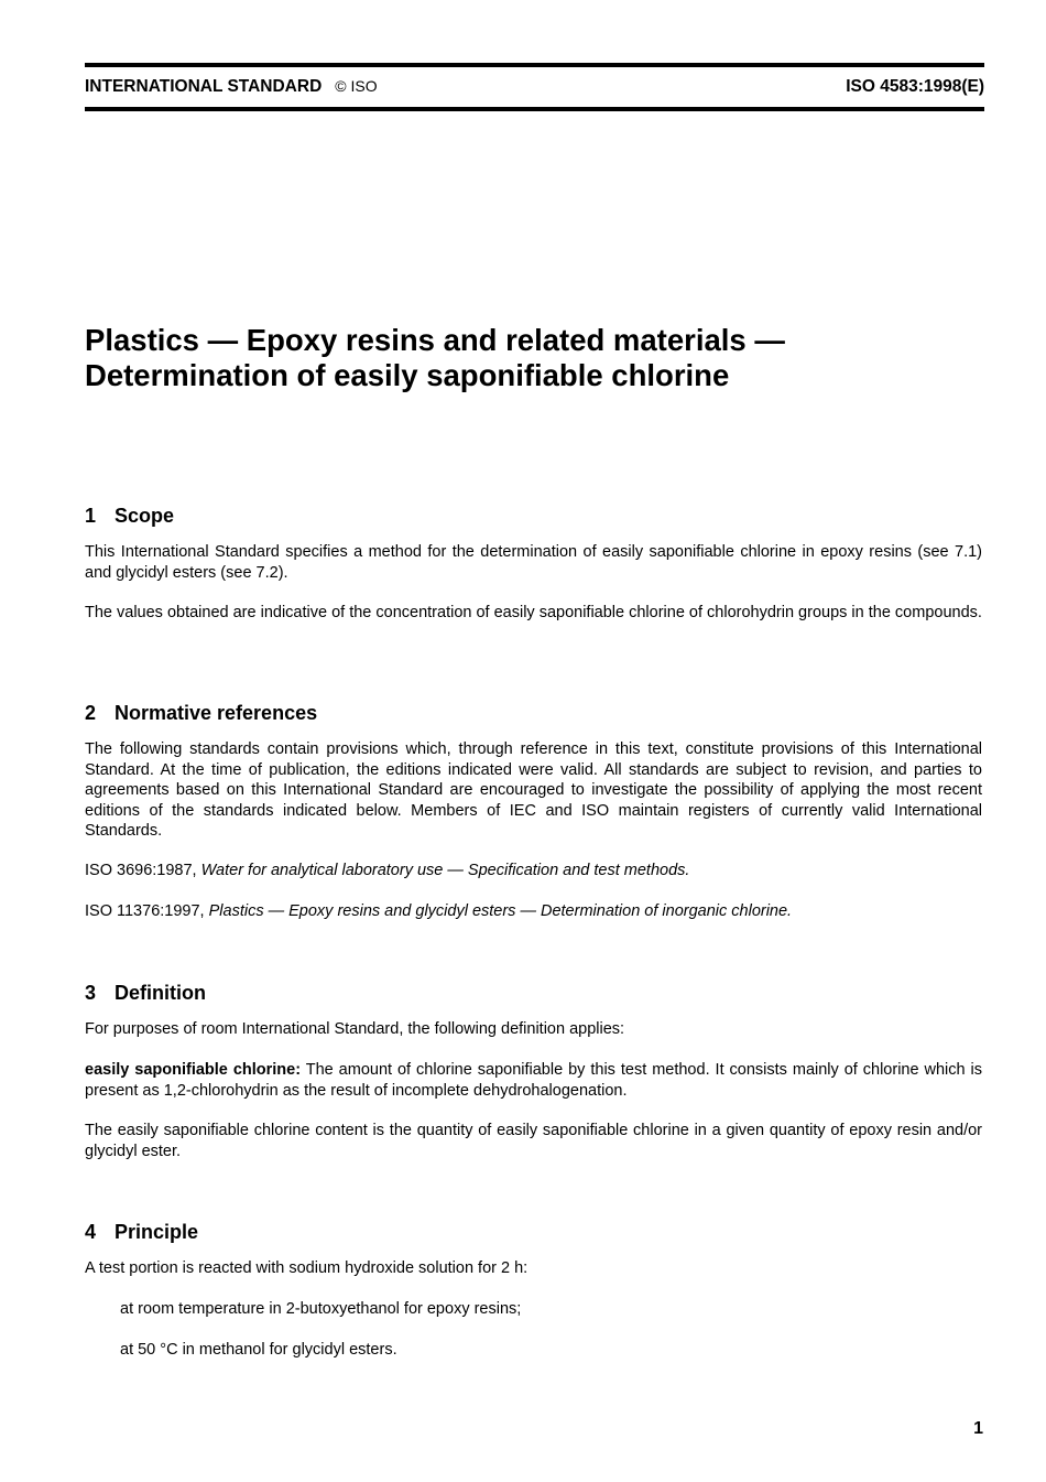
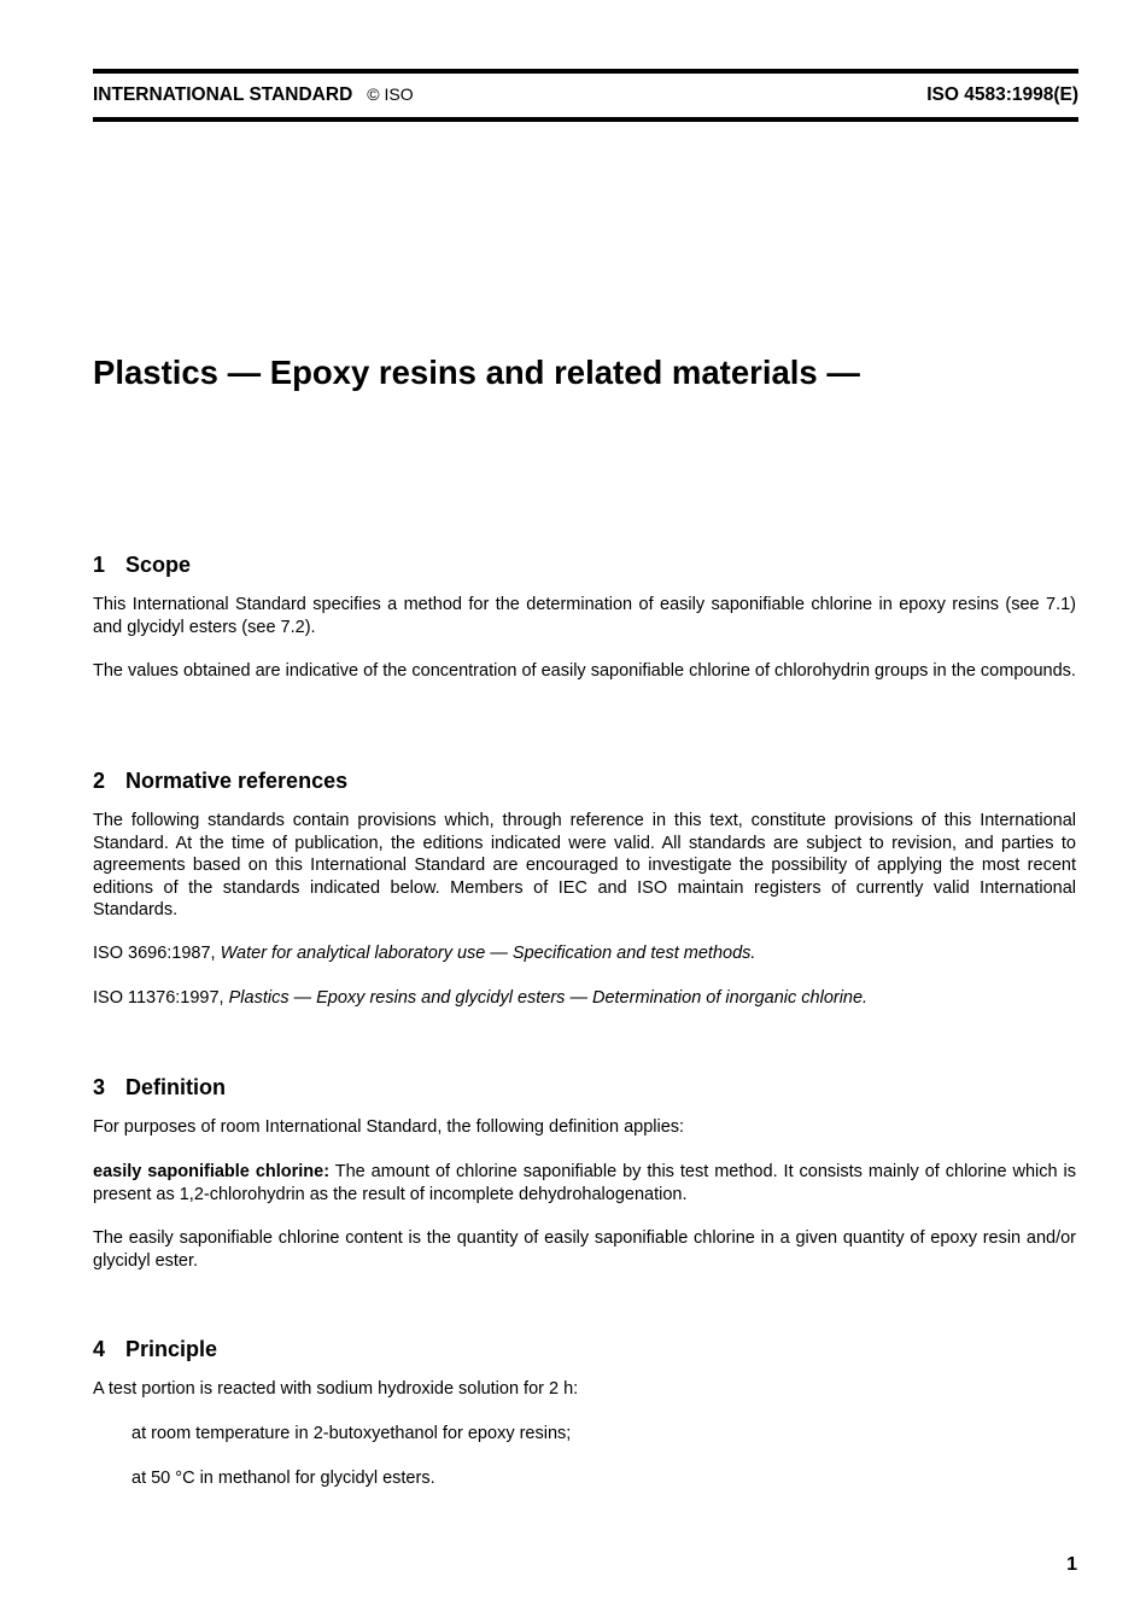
  INTERNATIONAL STANDARD © ISO
  ISO 4583:1998(E)
  Plastics — Epoxy resins and related materials —
- Determination of easily saponifiable chlorine
  1 Scope
  This International Standard specifies a method for the determination of easily saponifiable chlorine in epoxy resins (see 7.1) and glycidyl esters (see 7.2).
  The values obtained are indicative of the concentration of easily saponifiable chlorine of chlorohydrin groups in the compounds.
  2 Normative references
  The following standards contain provisions which, through reference in this text, constitute provisions of this International Standard. At the time of publication, the editions indicated were valid. All standards are subject to revision, and parties to agreements based on this International Standard are encouraged to investigate the possibility of applying the most recent editions of the standards indicated below. Members of IEC and ISO maintain registers of currently valid International Standards.
  ISO 3696:1987, Water for analytical laboratory use — Specification and test methods.
  ISO 11376:1997, Plastics — Epoxy resins and glycidyl esters — Determination of inorganic chlorine.
  3 Definition
  For purposes of room International Standard, the following definition applies:
  easily saponifiable chlorine: The amount of chlorine saponifiable by this test method. It consists mainly of chlorine which is present as 1,2-chlorohydrin as the result of incomplete dehydrohalogenation.
  The easily saponifiable chlorine content is the quantity of easily saponifiable chlorine in a given quantity of epoxy resin and/or glycidyl ester.
  4 Principle
  A test portion is reacted with sodium hydroxide solution for 2 h:
  at room temperature in 2-butoxyethanol for epoxy resins;
  at 50 °C in methanol for glycidyl esters.
  1
